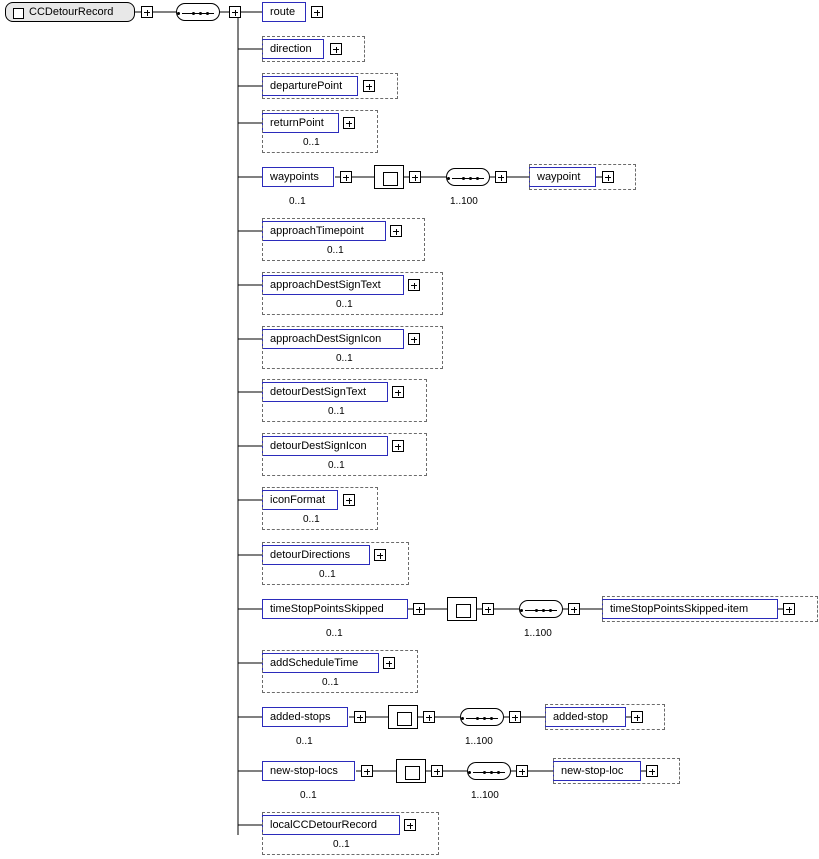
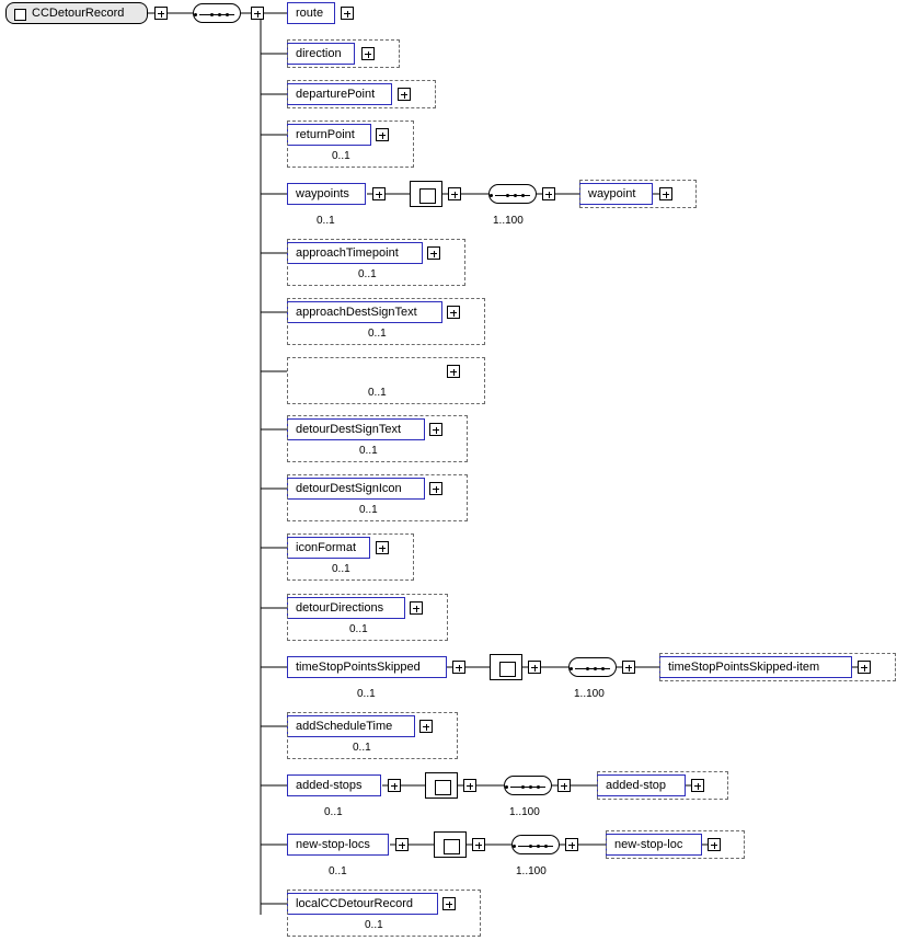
  CCDetourRecord
  route
  direction
  departurePoint
  returnPoint
  0..1
  waypoints
  0..1
  1..100
  waypoint
  approachTimepoint
  0..1
  approachDestSignText
  0..1
- approachDestSignIcon
  0..1
  detourDestSignText
  0..1
  detourDestSignIcon
  0..1
  iconFormat
  0..1
  detourDirections
  0..1
  timeStopPointsSkipped
  0..1
  1..100
  timeStopPointsSkipped-item
  addScheduleTime
  0..1
  added-stops
  0..1
  1..100
  added-stop
  new-stop-locs
  0..1
  1..100
  new-stop-loc
  localCCDetourRecord
  0..1
